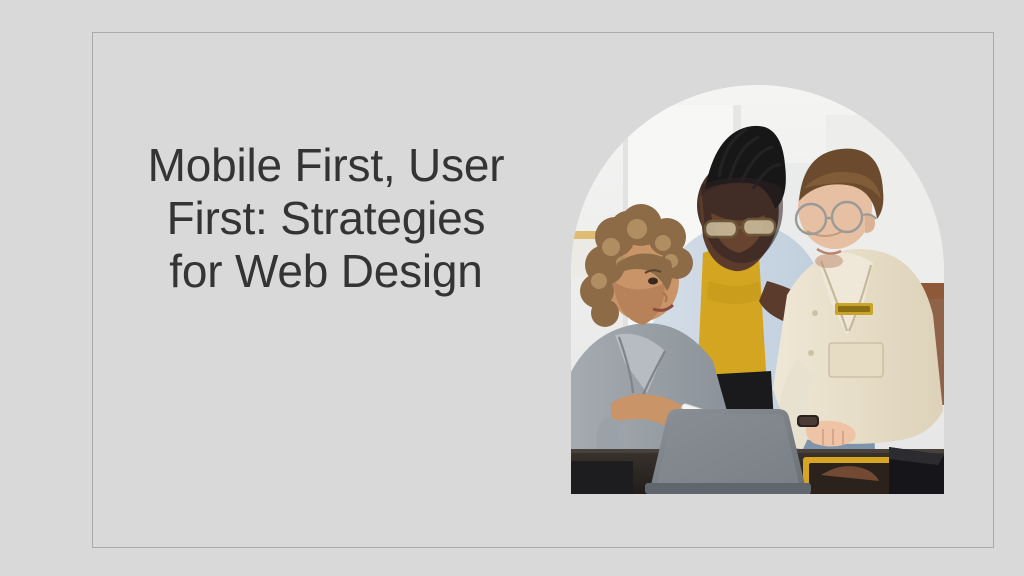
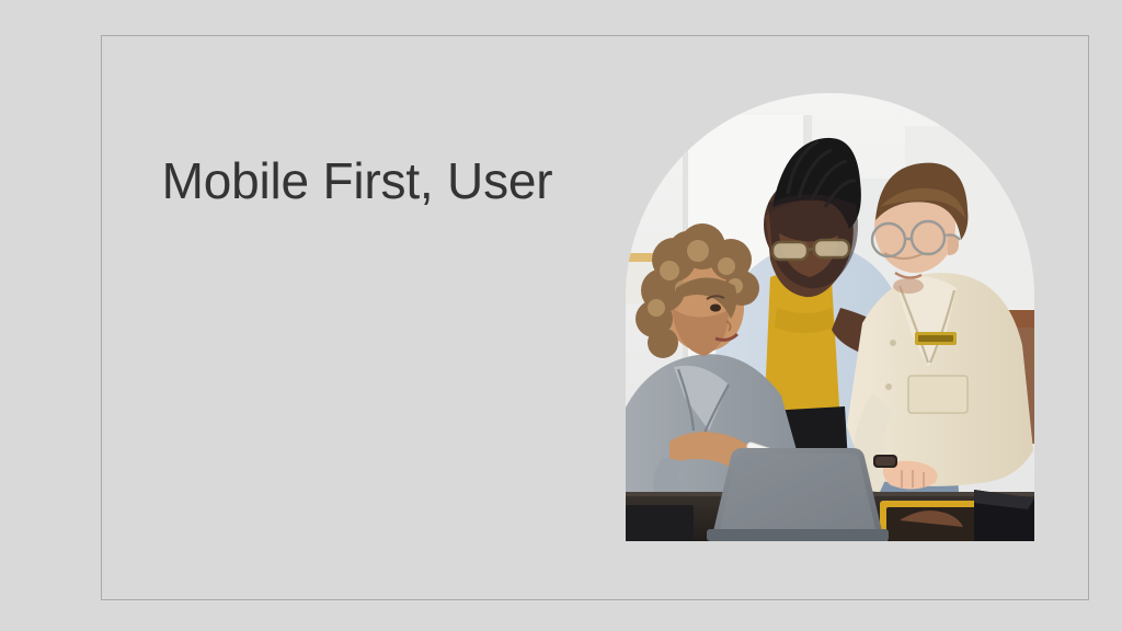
  Mobile First, User
- First: Strategies
- for Web Design
